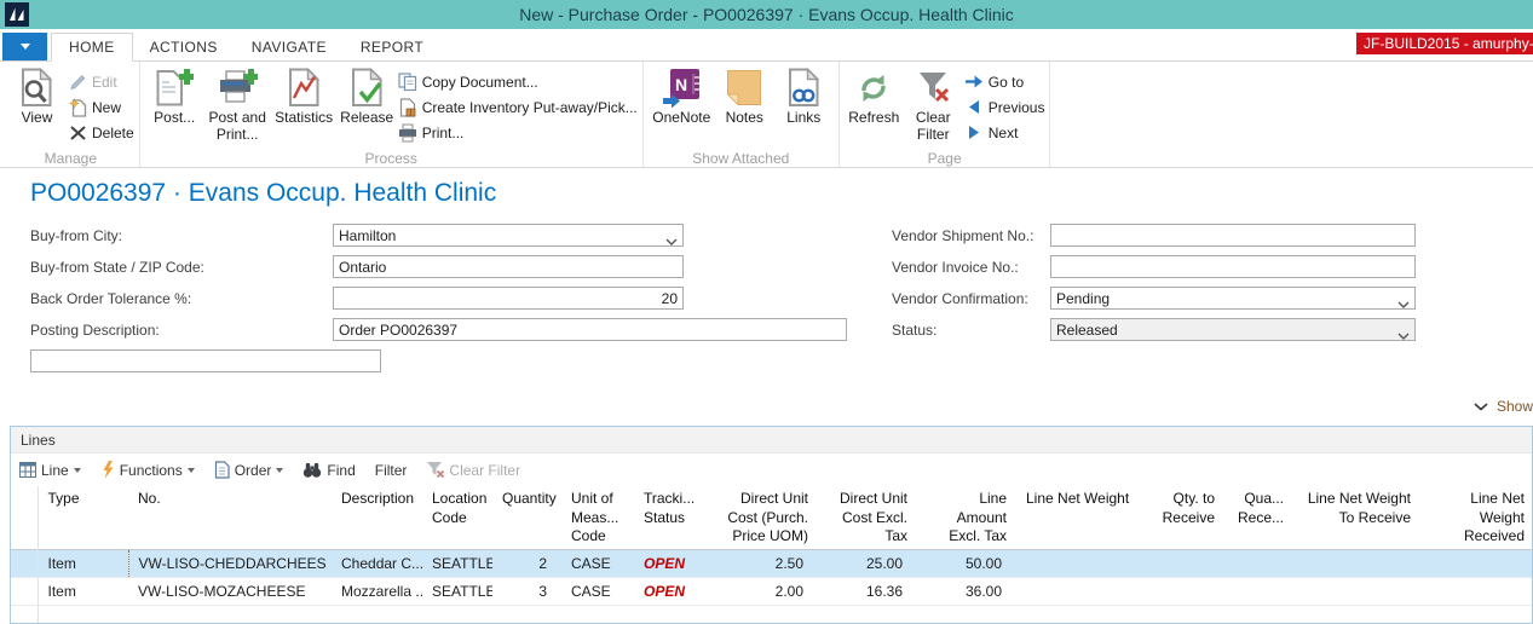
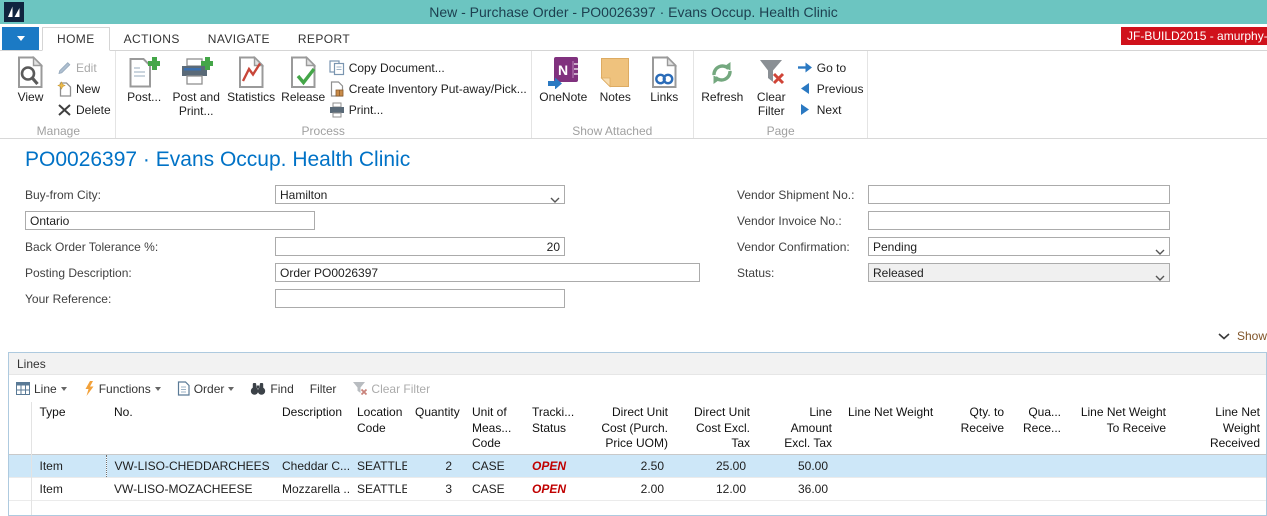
  New - Purchase Order - PO0026397 · Evans Occup. Health Clinic
  HOME
  ACTIONS
  NAVIGATE
  REPORT
  JF-BUILD2015 - amurphy-
  View
  Edit
  New
  Delete
  Manage
  Post...
  Post and Print...
  Statistics
  Release
  Copy Document...
  Create Inventory Put-away/Pick...
  Print...
  Process
  N
  OneNote
  Notes
  Links
  Show Attached
  Refresh
  Clear Filter
  Go to
  Previous
  Next
  Page
  PO0026397 · Evans Occup. Health Clinic
  Buy-from City:
  Hamilton
- Buy-from State / ZIP Code:
  Ontario
  Back Order Tolerance %:
  20
  Posting Description:
  Order PO0026397
+ Your Reference:
  Vendor Shipment No.:
  Vendor Invoice No.:
  Vendor Confirmation:
  Pending
  Status:
  Released
  Show
  Lines
  Line
  Functions
  Order
  Find
  Filter
  Clear Filter
  	Type	No.	Description	Location Code	Quantity	Unit of Meas... Code	Tracki... Status	Direct Unit Cost (Purch. Price UOM)	Direct Unit Cost Excl. Tax	Line Amount Excl. Tax	Line Net Weight	Qty. to Receive	Qua... Rece...	Line Net Weight To Receive	Line Net Weight Received
  	Item	VW-LISO-CHEDDARCHEES	Cheddar C...	SEATTLE	2	CASE	OPEN	2.50	25.00	50.00
- 	Item	VW-LISO-MOZACHEESE	Mozzarella ..	SEATTLE	3	CASE	OPEN	2.00	16.36	36.00
+ 	Item	VW-LISO-MOZACHEESE	Mozzarella ..	SEATTLE	3	CASE	OPEN	2.00	12.00	36.00
